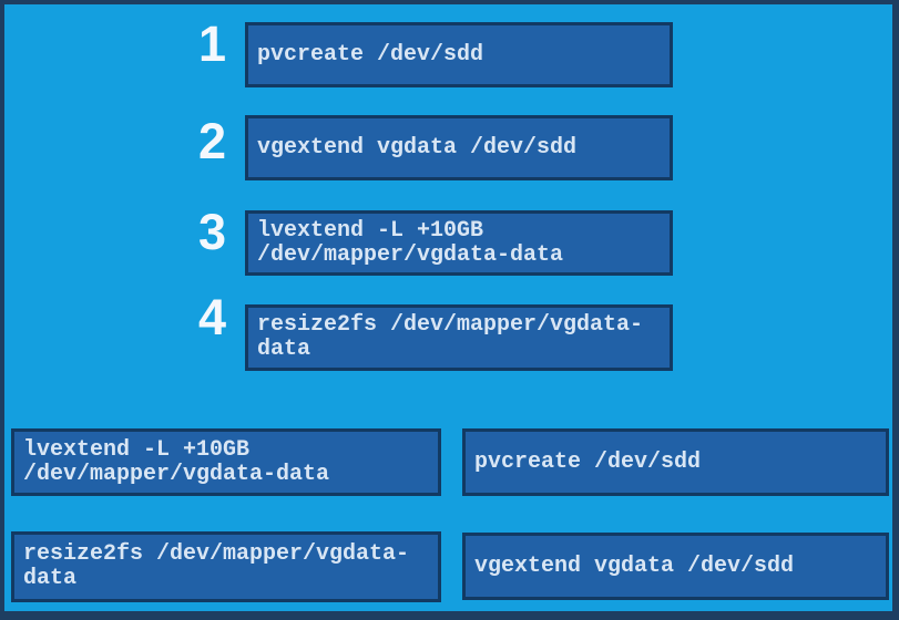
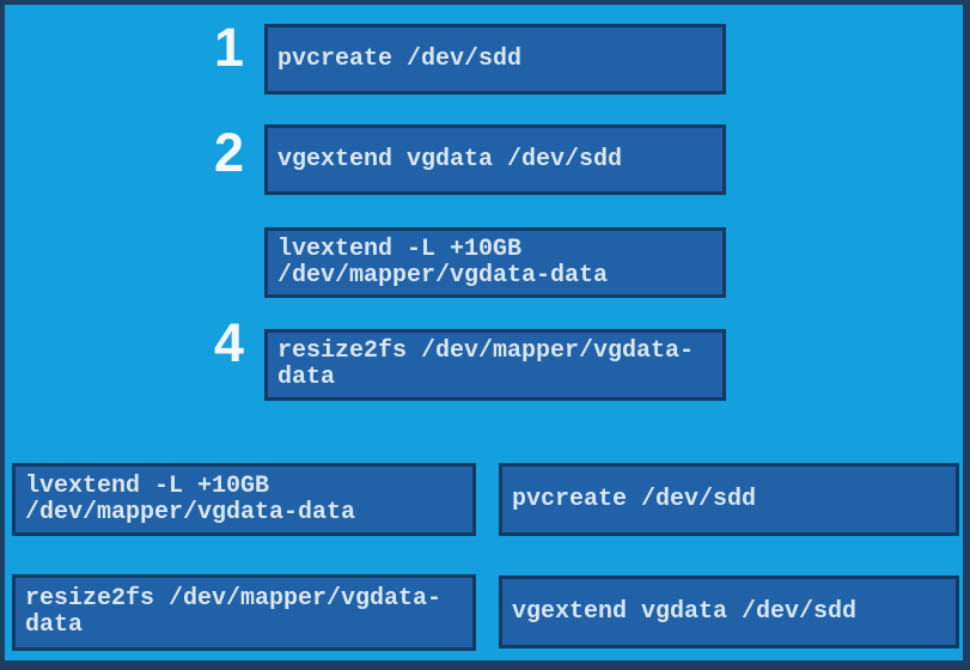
  1
  pvcreate /dev/sdd
  2
  vgextend vgdata /dev/sdd
- 3
  lvextend -L +10GB
  /dev/mapper/vgdata-data
  4
  resize2fs /dev/mapper/vgdata-
  data
  lvextend -L +10GB
  /dev/mapper/vgdata-data
  pvcreate /dev/sdd
  resize2fs /dev/mapper/vgdata-
  data
  vgextend vgdata /dev/sdd
